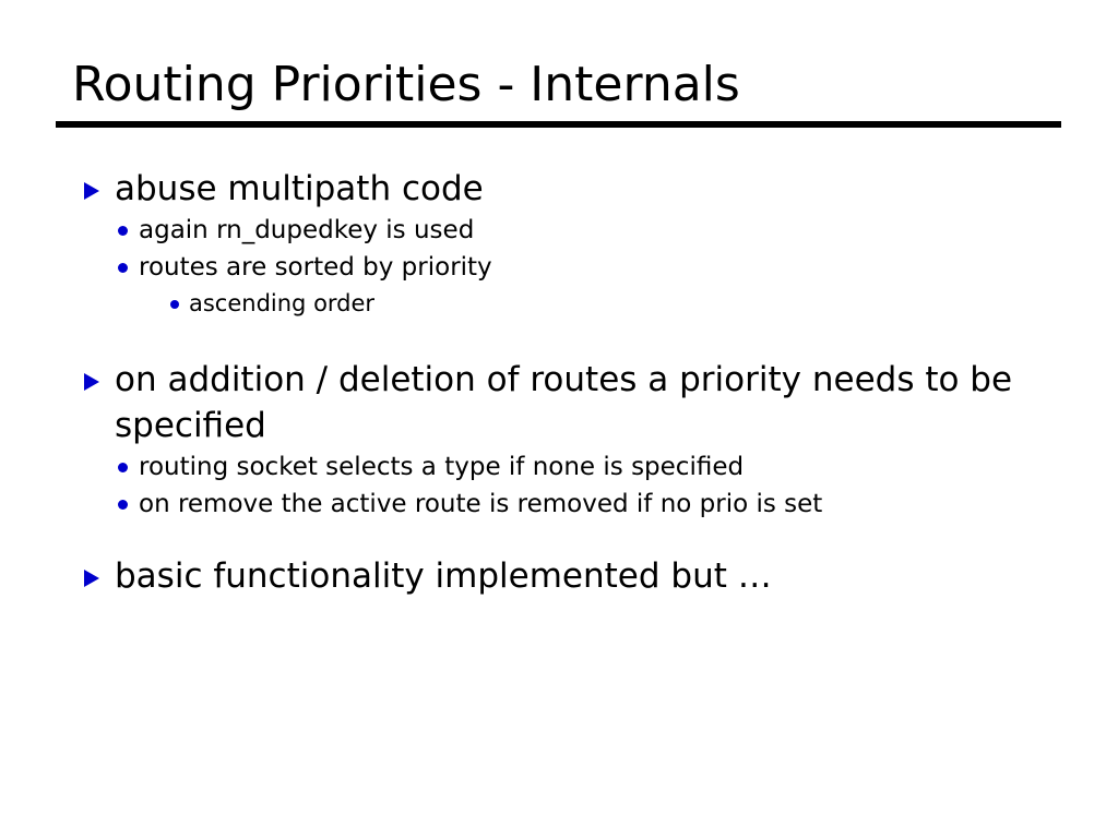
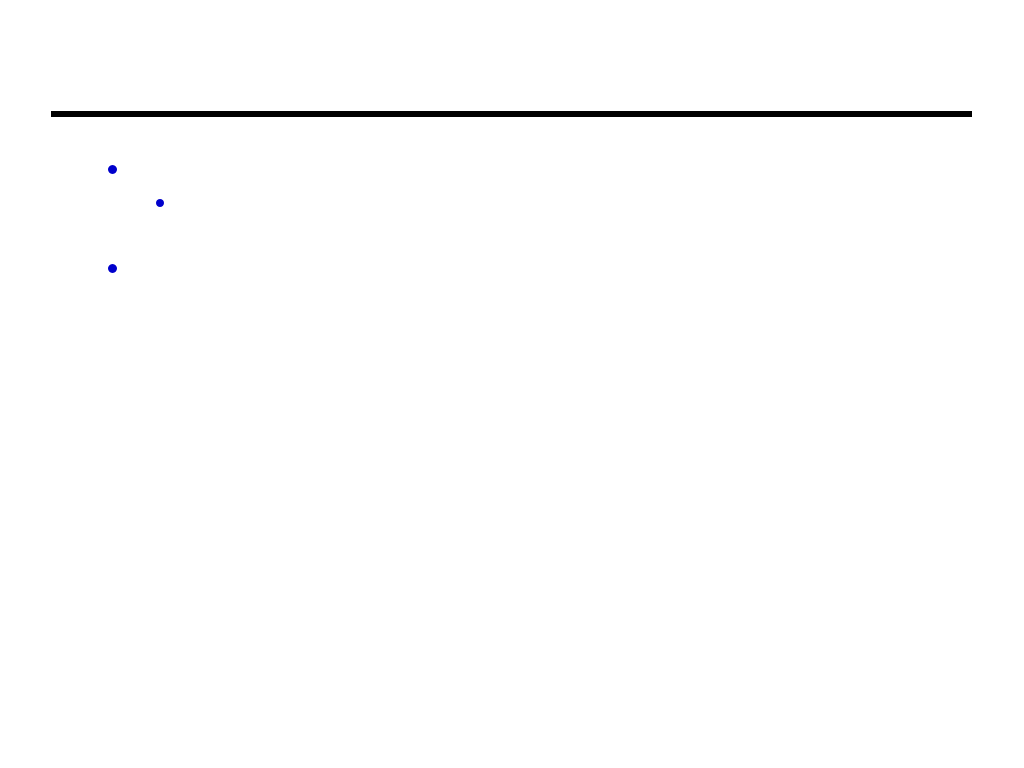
- Routing Priorities - Internals
- abuse multipath code
- again rn_dupedkey is used
- routes are sorted by priority
- ascending order
- on addition / deletion of routes a priority needs to be specified
- routing socket selects a type if none is specified
- on remove the active route is removed if no prio is set
- basic functionality implemented but …
